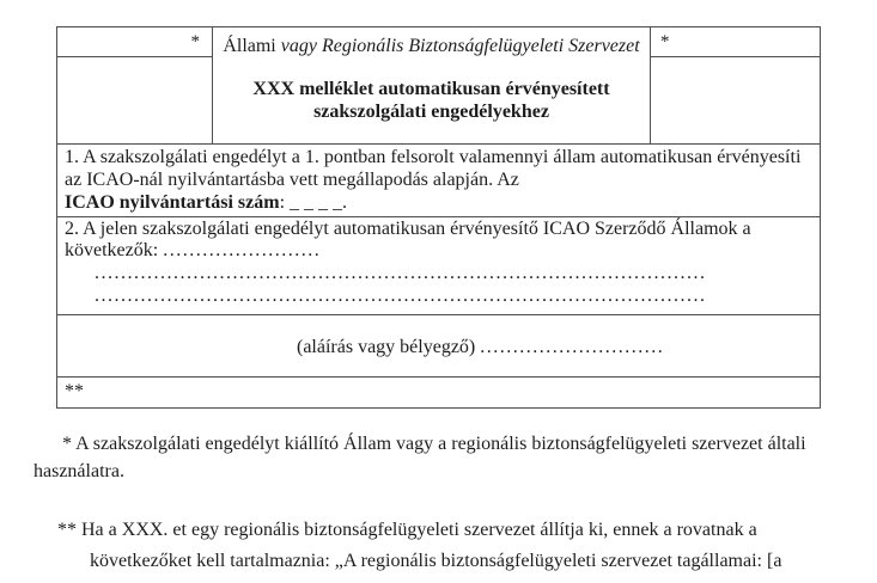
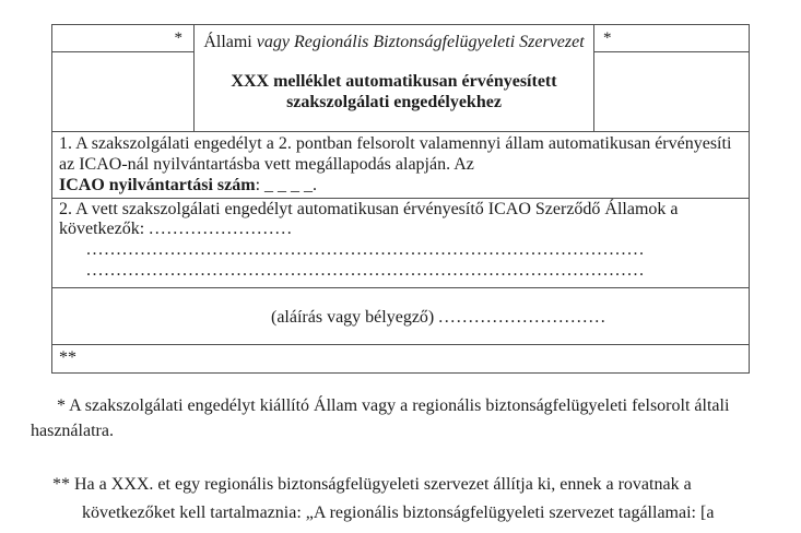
  *
  Állami vagy Regionális Biztonságfelügyeleti Szervezet
  XXX melléklet automatikusan érvényesített szakszolgálati engedélyekhez
  *
- 1. A szakszolgálati engedélyt a 1. pontban felsorolt valamennyi állam automatikusan érvényesíti az ICAO-nál nyilvántartásba vett megállapodás alapján. Az
+ 1. A szakszolgálati engedélyt a 2. pontban felsorolt valamennyi állam automatikusan érvényesíti az ICAO-nál nyilvántartásba vett megállapodás alapján. Az
  ICAO nyilvántartási szám: _ _ _ _.
- 2. A jelen szakszolgálati engedélyt automatikusan érvényesítő ICAO Szerződő Államok a következők: ........................
+ 2. A vett szakszolgálati engedélyt automatikusan érvényesítő ICAO Szerződő Államok a következők: ........................
  .............................................................................................
  .............................................................................................
  (aláírás vagy bélyegző) ............................
  **
- * A szakszolgálati engedélyt kiállító Állam vagy a regionális biztonságfelügyeleti szervezet általi használatra.
+ * A szakszolgálati engedélyt kiállító Állam vagy a regionális biztonságfelügyeleti felsorolt általi használatra.
  ** Ha a XXX. et egy regionális biztonságfelügyeleti szervezet állítja ki, ennek a rovatnak a következőket kell tartalmaznia: „A regionális biztonságfelügyeleti szervezet tagállamai: [a
